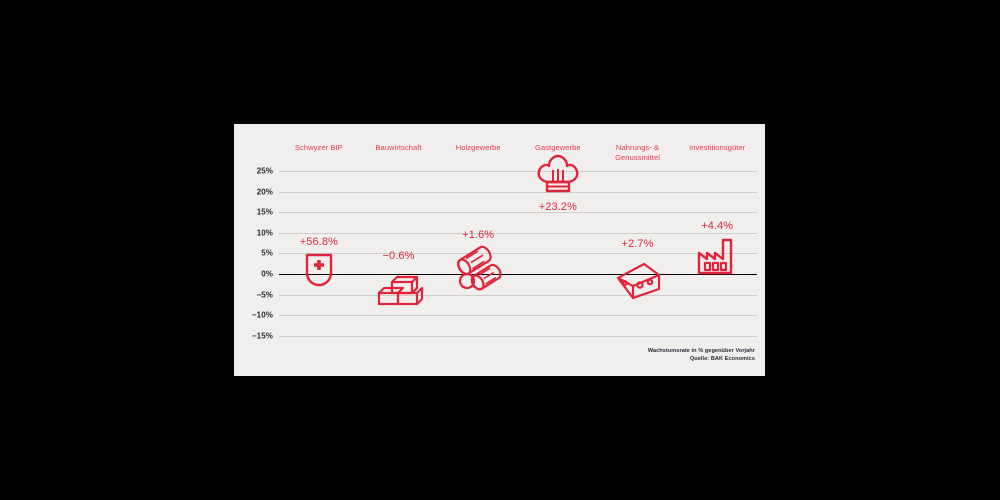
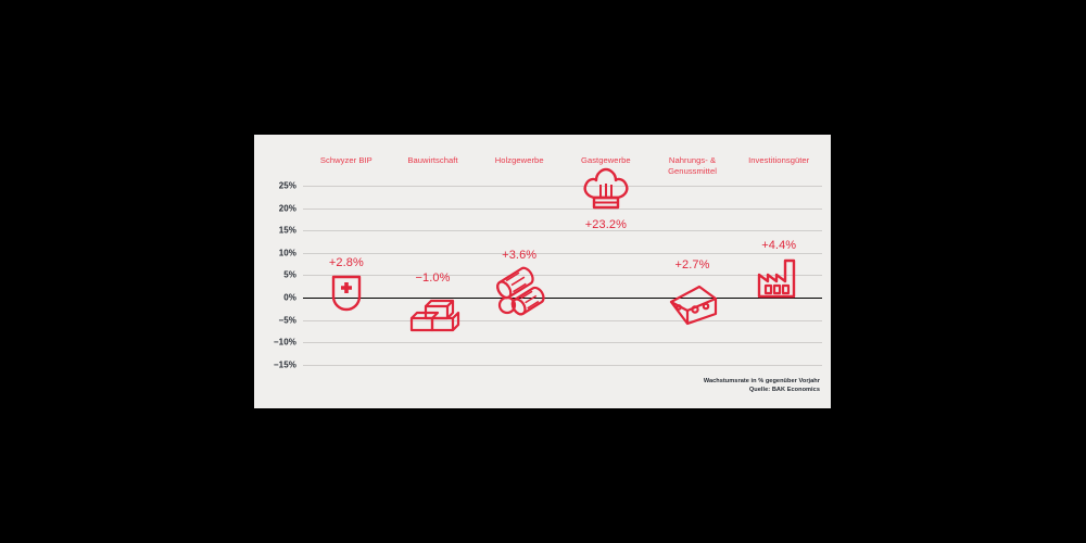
  25%
  20%
  15%
  10%
  5%
  0%
  −5%
  −10%
  −15%
  Schwyzer BIP
- +56.8%
+ +2.8%
  Bauwirtschaft
- −0.6%
+ −1.0%
  Holzgewerbe
- +1.6%
+ +3.6%
  Gastgewerbe
  +23.2%
  Nahrungs- &
  Genussmittel
  +2.7%
  Investitionsgüter
  +4.4%
